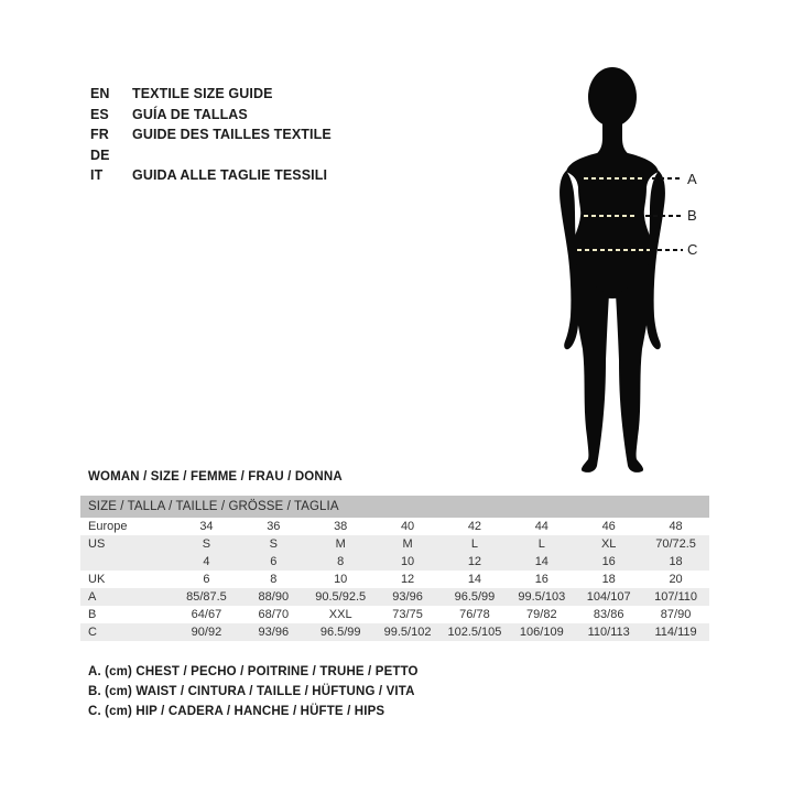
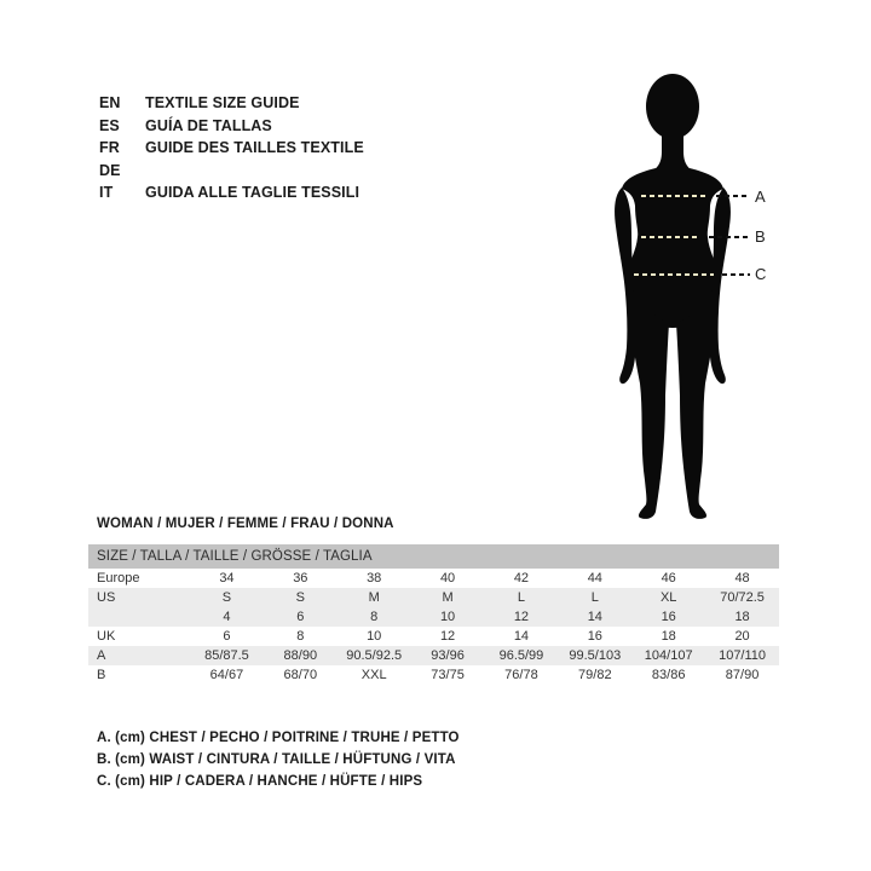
  EN
  TEXTILE SIZE GUIDE
  ES
  GUÍA DE TALLAS
  FR
  GUIDE DES TAILLES TEXTILE
  DE
  IT
  GUIDA ALLE TAGLIE TESSILI
  A
  B
  C
- WOMAN / SIZE / FEMME / FRAU / DONNA
+ WOMAN / MUJER / FEMME / FRAU / DONNA
  SIZE / TALLA / TAILLE / GRÖSSE / TAGLIA
  Europe	34	36	38	40	42	44	46	48
  US	S	S	M	M	L	L	XL	70/72.5
  	4	6	8	10	12	14	16	18
  UK	6	8	10	12	14	16	18	20
  A	85/87.5	88/90	90.5/92.5	93/96	96.5/99	99.5/103	104/107	107/110
  B	64/67	68/70	XXL	73/75	76/78	79/82	83/86	87/90
- C	90/92	93/96	96.5/99	99.5/102	102.5/105	106/109	110/113	114/119
  A. (cm) CHEST / PECHO / POITRINE / TRUHE / PETTO
  B. (cm) WAIST / CINTURA / TAILLE / HÜFTUNG / VITA
  C. (cm) HIP / CADERA / HANCHE / HÜFTE / HIPS
